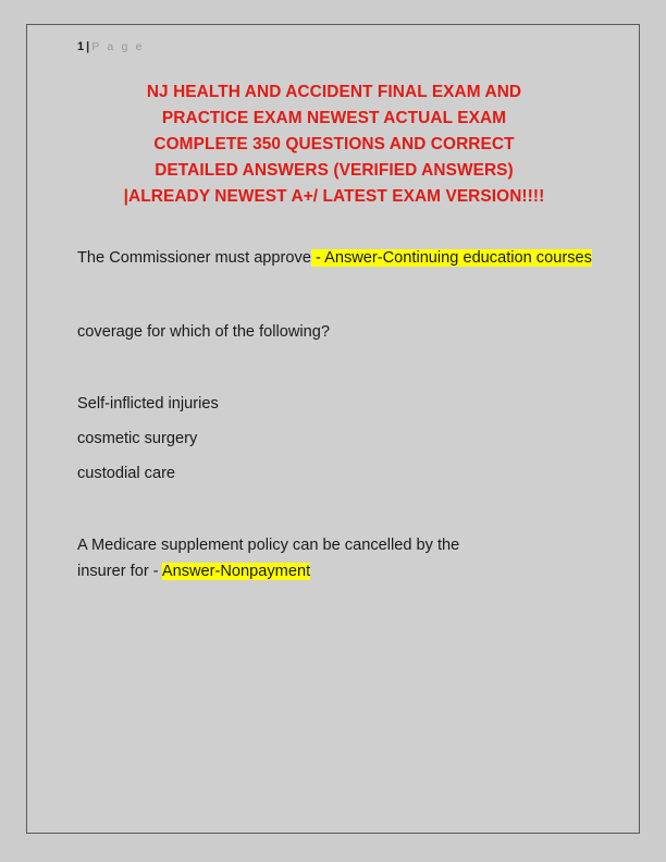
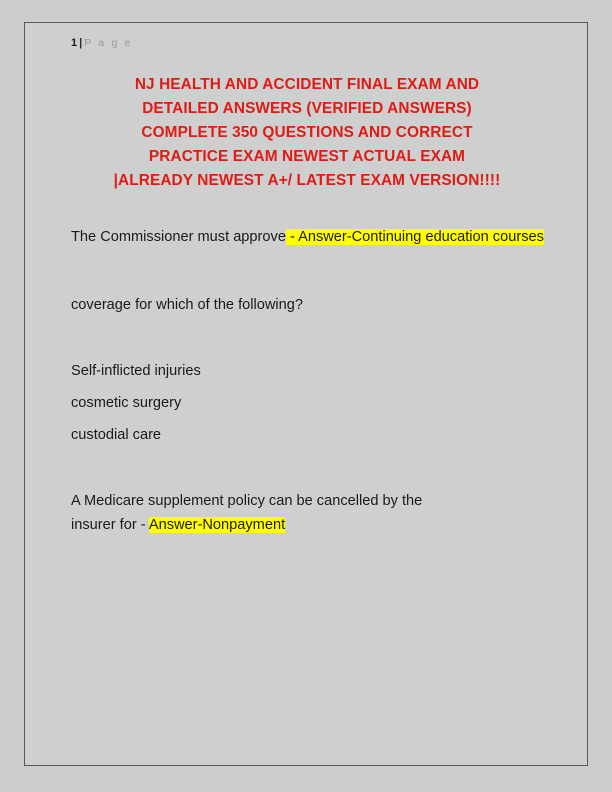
  1 | P a g e
  NJ HEALTH AND ACCIDENT FINAL EXAM AND
- PRACTICE EXAM NEWEST ACTUAL EXAM
+ DETAILED ANSWERS (VERIFIED ANSWERS)
  COMPLETE 350 QUESTIONS AND CORRECT
- DETAILED ANSWERS (VERIFIED ANSWERS)
+ PRACTICE EXAM NEWEST ACTUAL EXAM
  |ALREADY NEWEST A+/ LATEST EXAM VERSION!!!!
  The Commissioner must approve - Answer-Continuing education courses
  coverage for which of the following?
  Self-inflicted injuries
  cosmetic surgery
  custodial care
  A Medicare supplement policy can be cancelled by the
  insurer for - Answer-Nonpayment
